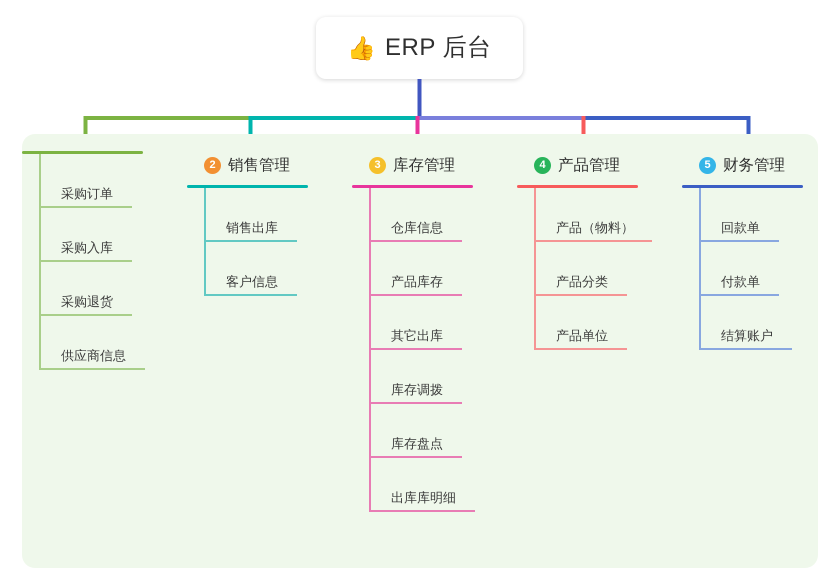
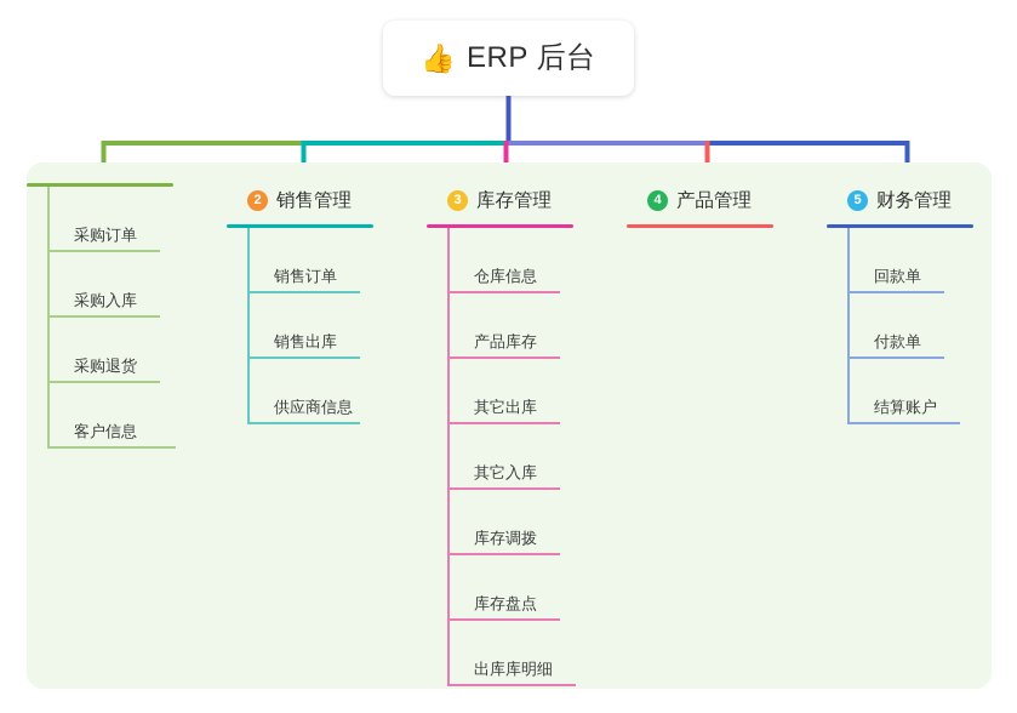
  👍
  ERP 后台
  采购订单
  采购入库
  采购退货
- 供应商信息
+ 客户信息
  2
  销售管理
+ 销售订单
  销售出库
- 客户信息
+ 供应商信息
  3
  库存管理
  仓库信息
  产品库存
  其它出库
+ 其它入库
  库存调拨
  库存盘点
  出库库明细
  4
  产品管理
- 产品（物料）
- 产品分类
- 产品单位
  5
  财务管理
  回款单
  付款单
  结算账户
